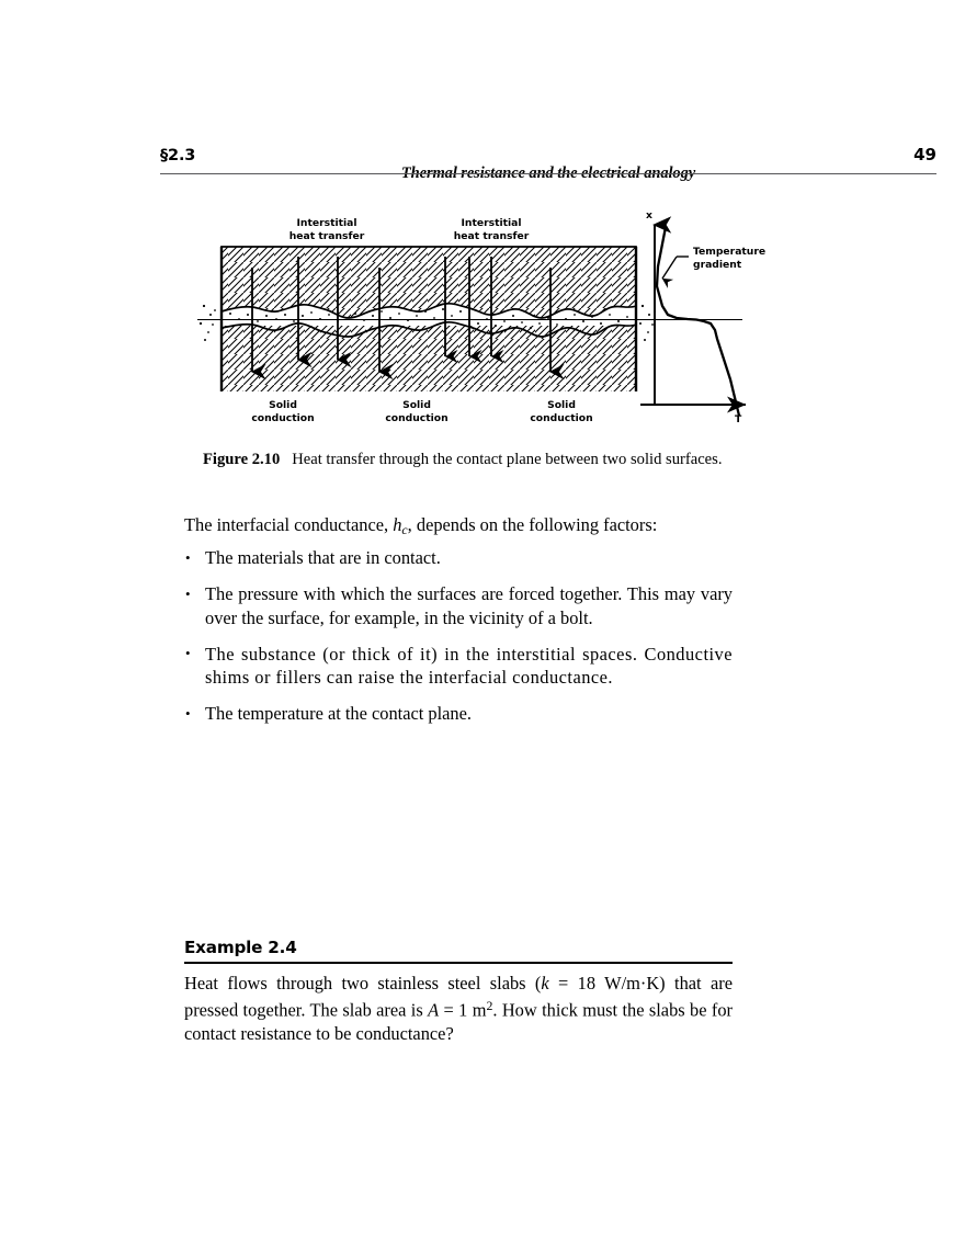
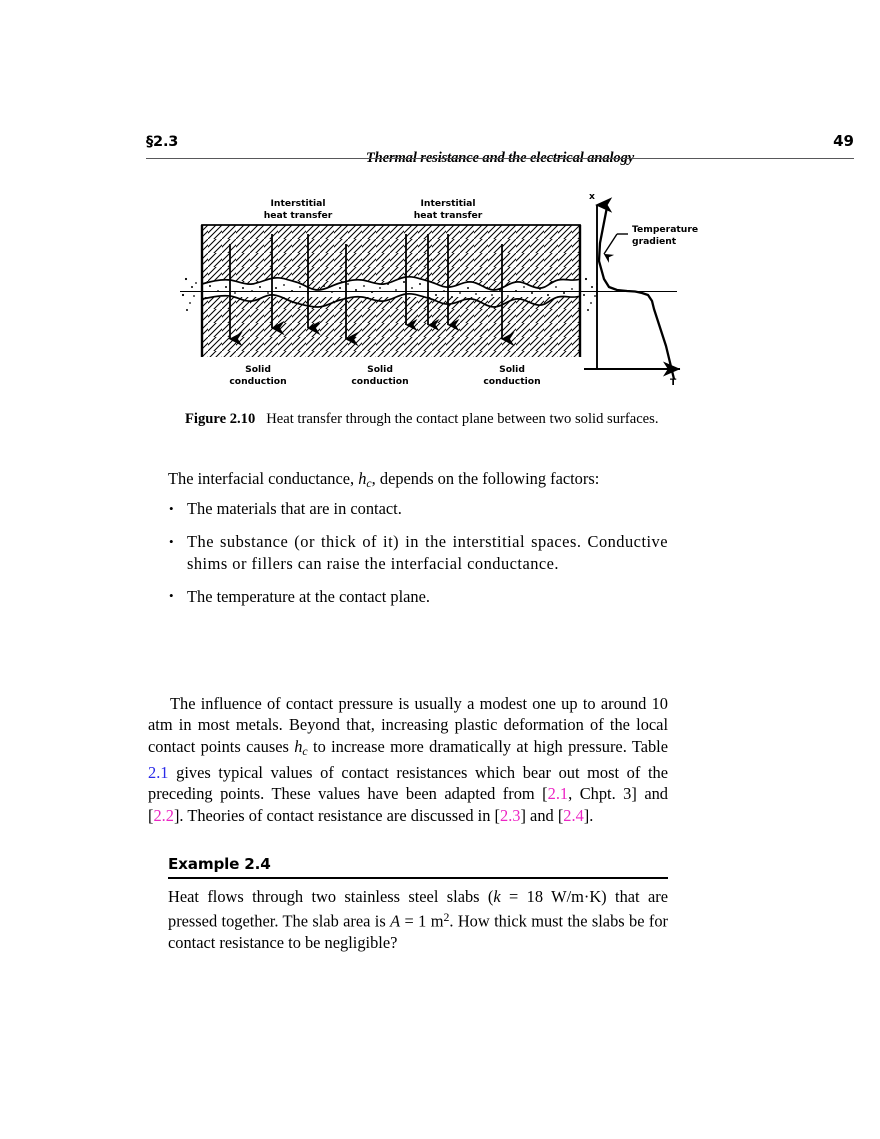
  §2.3
  49
  Interstitial
  heat transfer
  Interstitial
  heat transfer
  Solid
  conduction
  Solid
  conduction
  Solid
  conduction
  Temperature
  gradient
  x
  T
  Figure 2.10 Heat transfer through the contact plane between two solid surfaces.
  The interfacial conductance, hc, depends on the following factors:
  The materials that are in contact.
- The pressure with which the surfaces are forced together. This may vary over the surface, for example, in the vicinity of a bolt.
  The substance (or thick of it) in the interstitial spaces. Conductive shims or fillers can raise the interfacial conductance.
  The temperature at the contact plane.
+ The influence of contact pressure is usually a modest one up to around 10 atm in most metals. Beyond that, increasing plastic deformation of the local contact points causes hc to increase more dramatically at high pressure. Table 2.1 gives typical values of contact resistances which bear out most of the preceding points. These values have been adapted from [2.1, Chpt. 3] and [2.2]. Theories of contact resistance are discussed in [2.3] and [2.4].
  Example 2.4
- Heat flows through two stainless steel slabs (k = 18 W/m·K) that are pressed together. The slab area is A = 1 m2. How thick must the slabs be for contact resistance to be conductance?
+ Heat flows through two stainless steel slabs (k = 18 W/m·K) that are pressed together. The slab area is A = 1 m2. How thick must the slabs be for contact resistance to be negligible?
